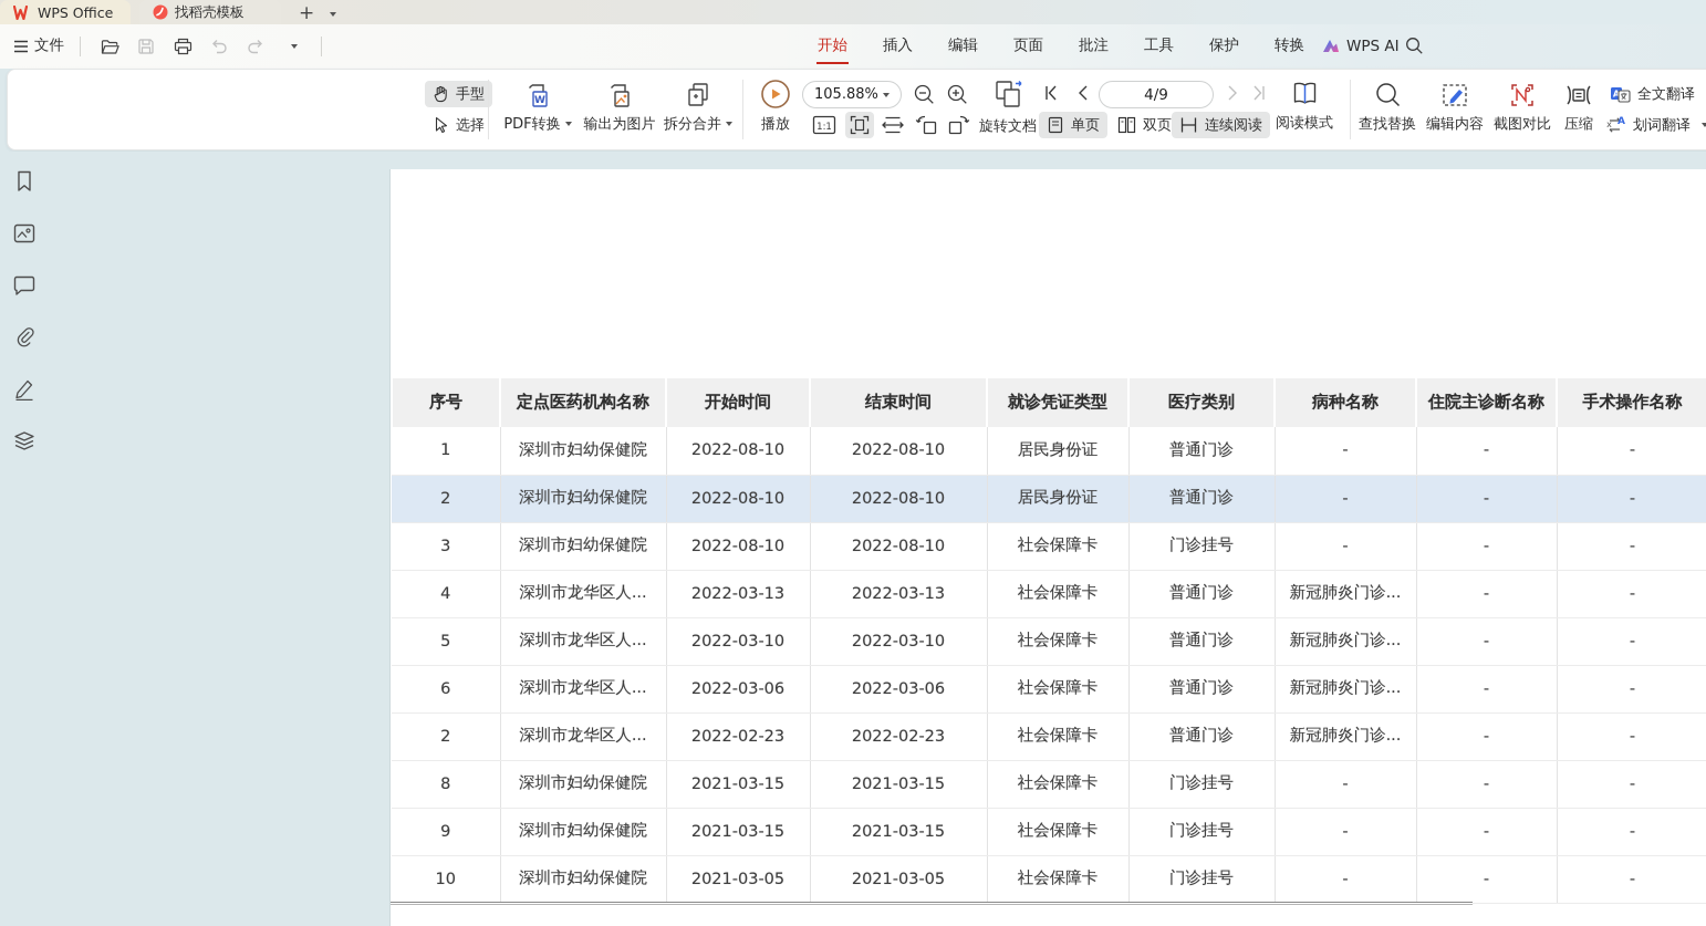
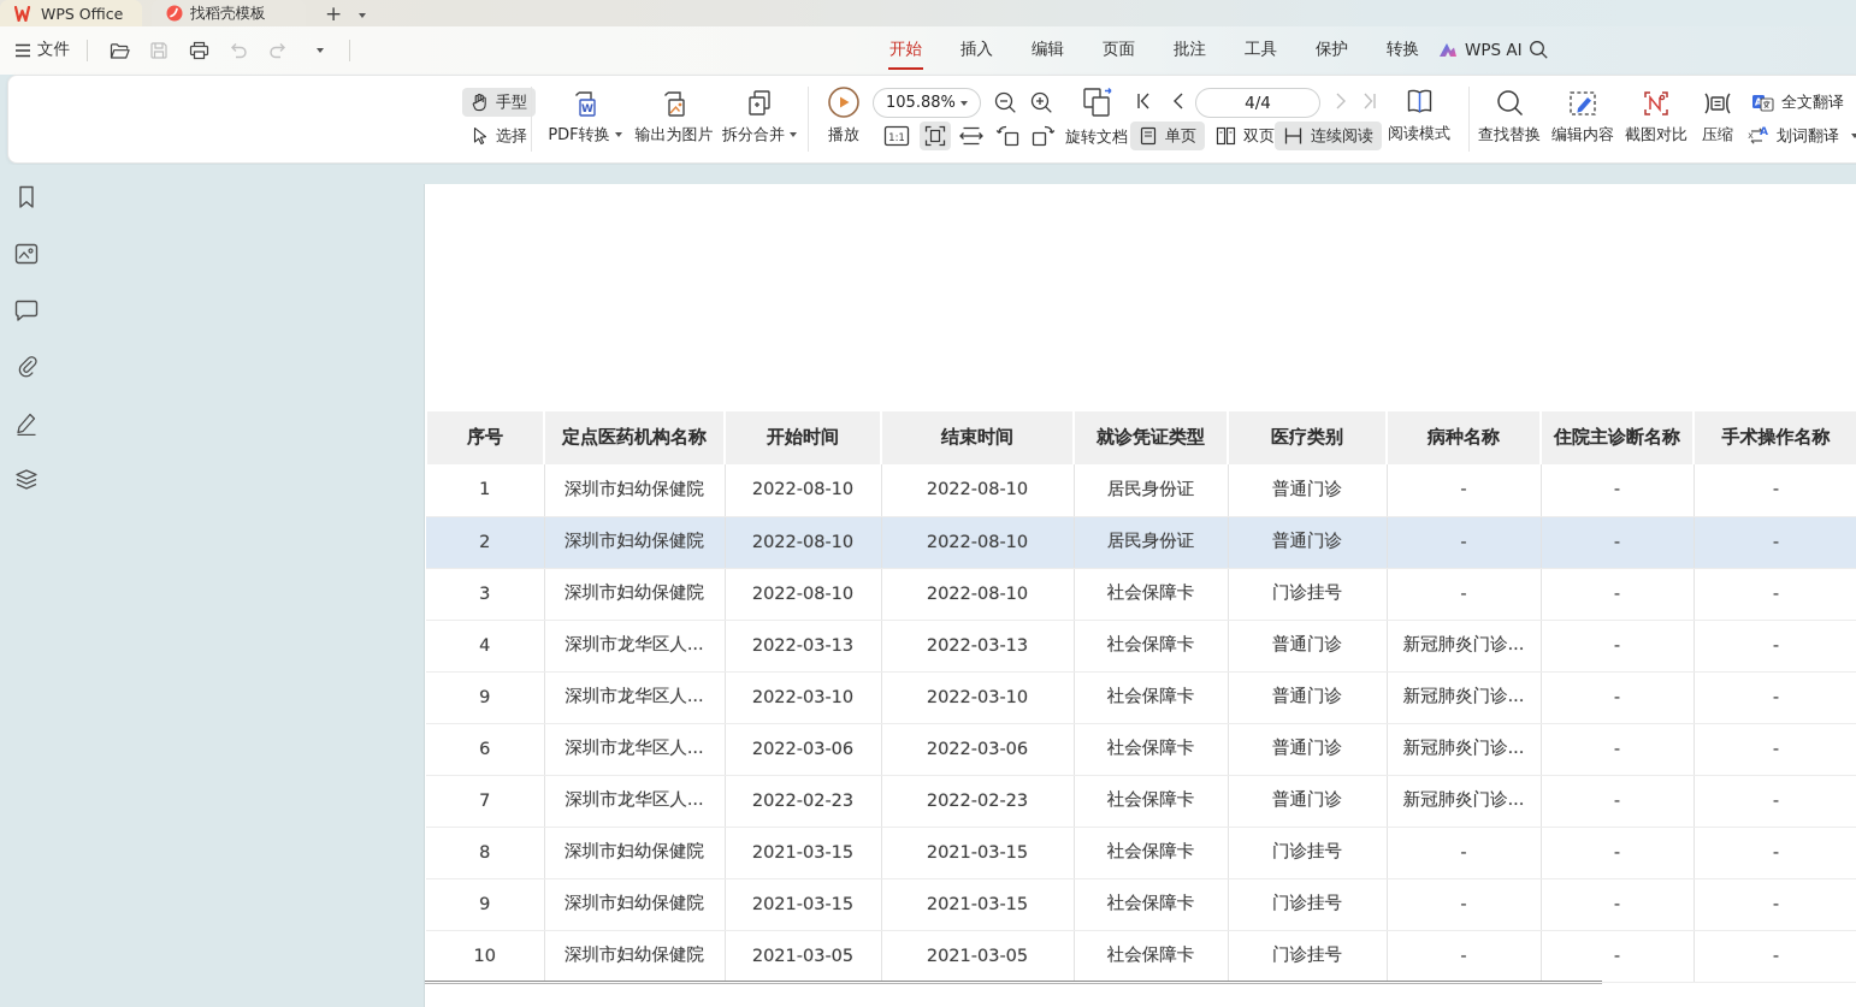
  WPS Office
  找稻壳模板
  +
  文件
  开始
  插入
  编辑
  页面
  批注
  工具
  保护
  转换
  WPS AI
  手型
  选择
  W
  PDF转换
  输出为图片
  拆分合并
  播放
  105.88%
  1:1
  旋转文档
- 4/9
+ 4/4
  单页
  双页
  连续阅读
  阅读模式
  查找替换
  编辑内容
  截图对比
  压缩
  A
  全文翻译
  A
  x
  划词翻译
  序号	定点医药机构名称	开始时间	结束时间	就诊凭证类型	医疗类别	病种名称	住院主诊断名称	手术操作名称
  1	深圳市妇幼保健院	2022-08-10	2022-08-10	居民身份证	普通门诊	-	-	-
  2	深圳市妇幼保健院	2022-08-10	2022-08-10	居民身份证	普通门诊	-	-	-
  3	深圳市妇幼保健院	2022-08-10	2022-08-10	社会保障卡	门诊挂号	-	-	-
  4	深圳市龙华区人...	2022-03-13	2022-03-13	社会保障卡	普通门诊	新冠肺炎门诊...	-	-
- 5	深圳市龙华区人...	2022-03-10	2022-03-10	社会保障卡	普通门诊	新冠肺炎门诊...	-	-
+ 9	深圳市龙华区人...	2022-03-10	2022-03-10	社会保障卡	普通门诊	新冠肺炎门诊...	-	-
  6	深圳市龙华区人...	2022-03-06	2022-03-06	社会保障卡	普通门诊	新冠肺炎门诊...	-	-
- 2	深圳市龙华区人...	2022-02-23	2022-02-23	社会保障卡	普通门诊	新冠肺炎门诊...	-	-
+ 7	深圳市龙华区人...	2022-02-23	2022-02-23	社会保障卡	普通门诊	新冠肺炎门诊...	-	-
  8	深圳市妇幼保健院	2021-03-15	2021-03-15	社会保障卡	门诊挂号	-	-	-
  9	深圳市妇幼保健院	2021-03-15	2021-03-15	社会保障卡	门诊挂号	-	-	-
  10	深圳市妇幼保健院	2021-03-05	2021-03-05	社会保障卡	门诊挂号	-	-	-
